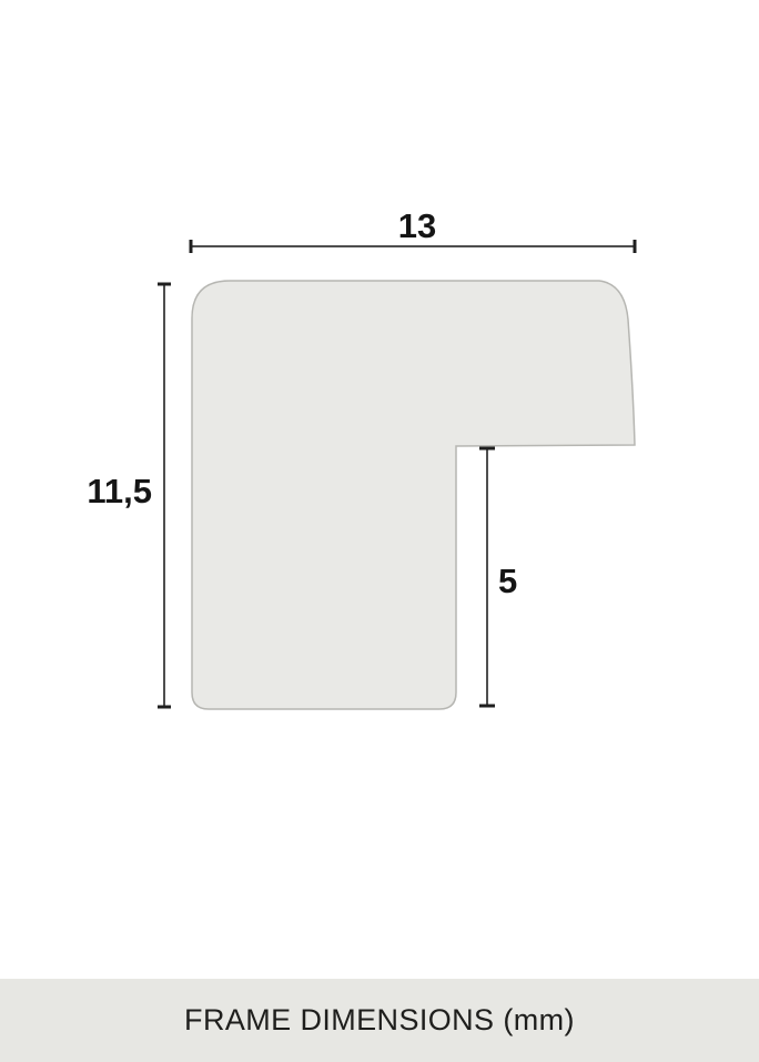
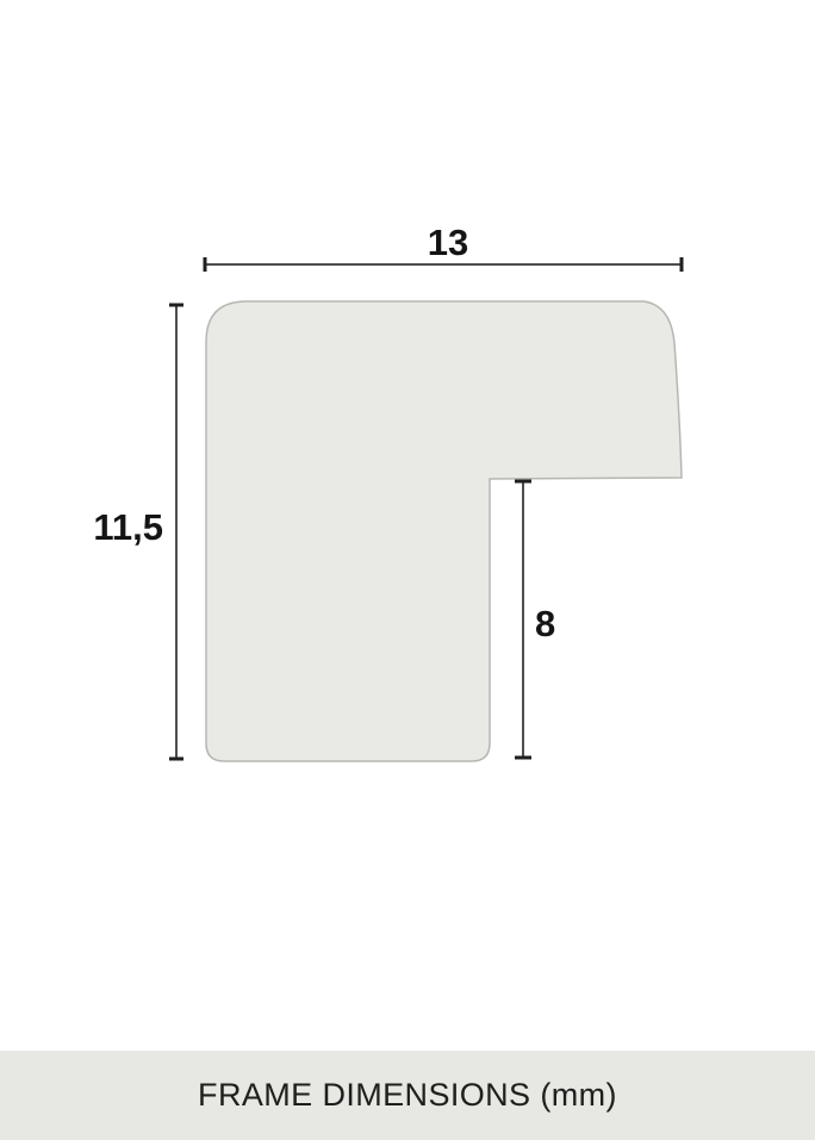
  13
  11,5
- 5
+ 8
  FRAME DIMENSIONS (mm)
